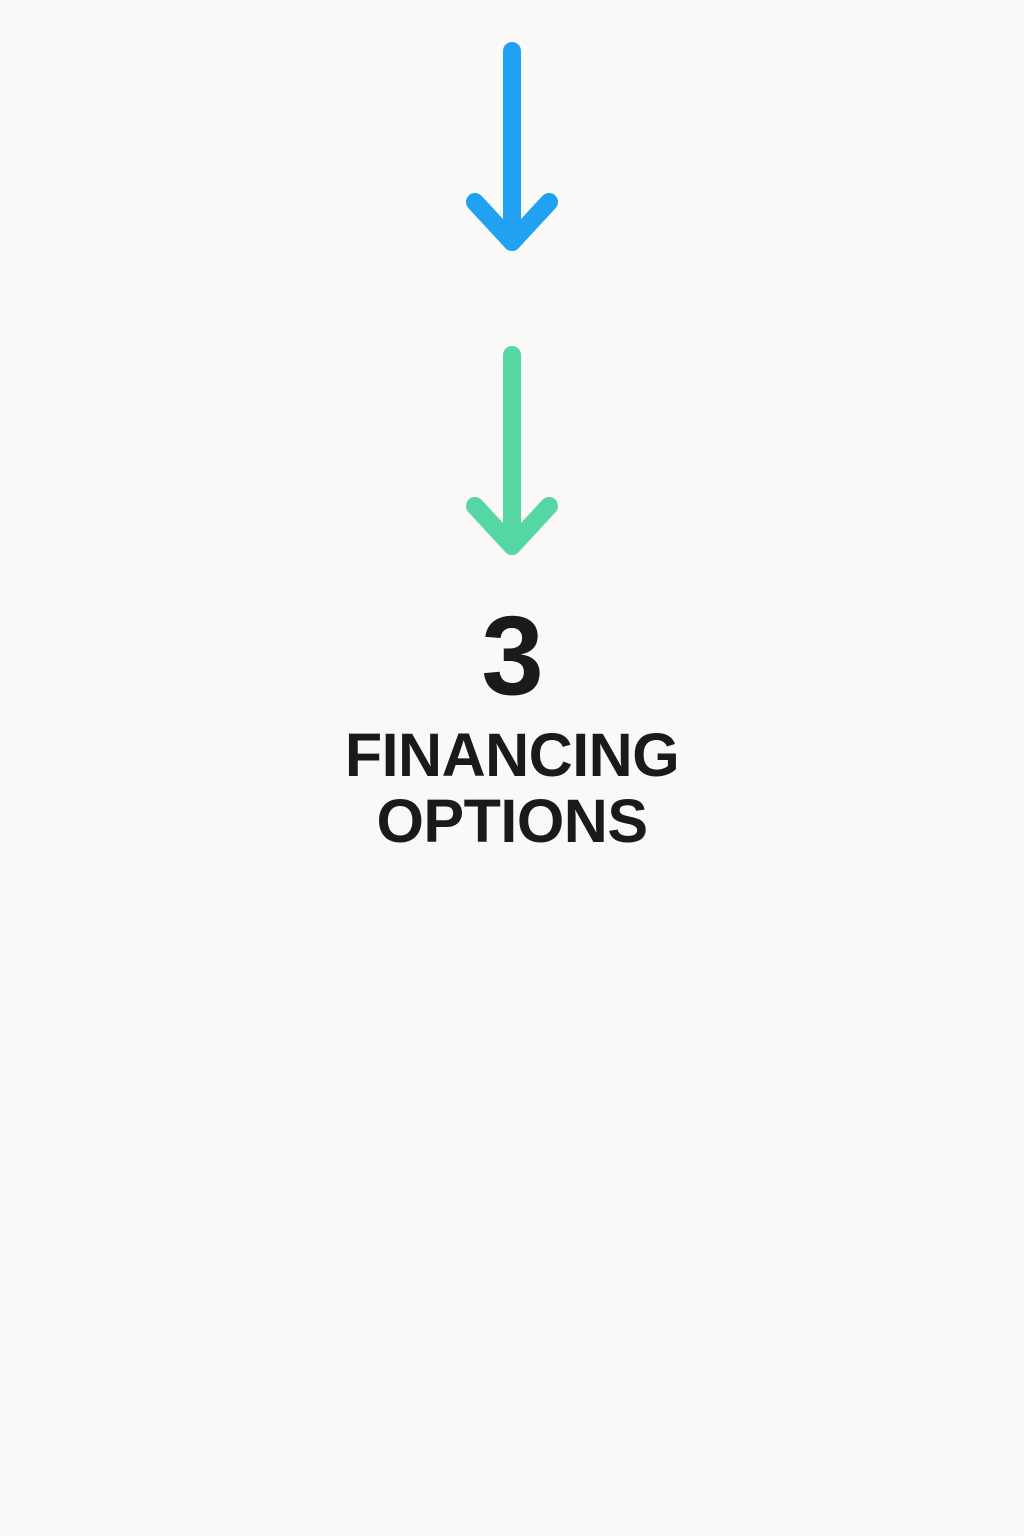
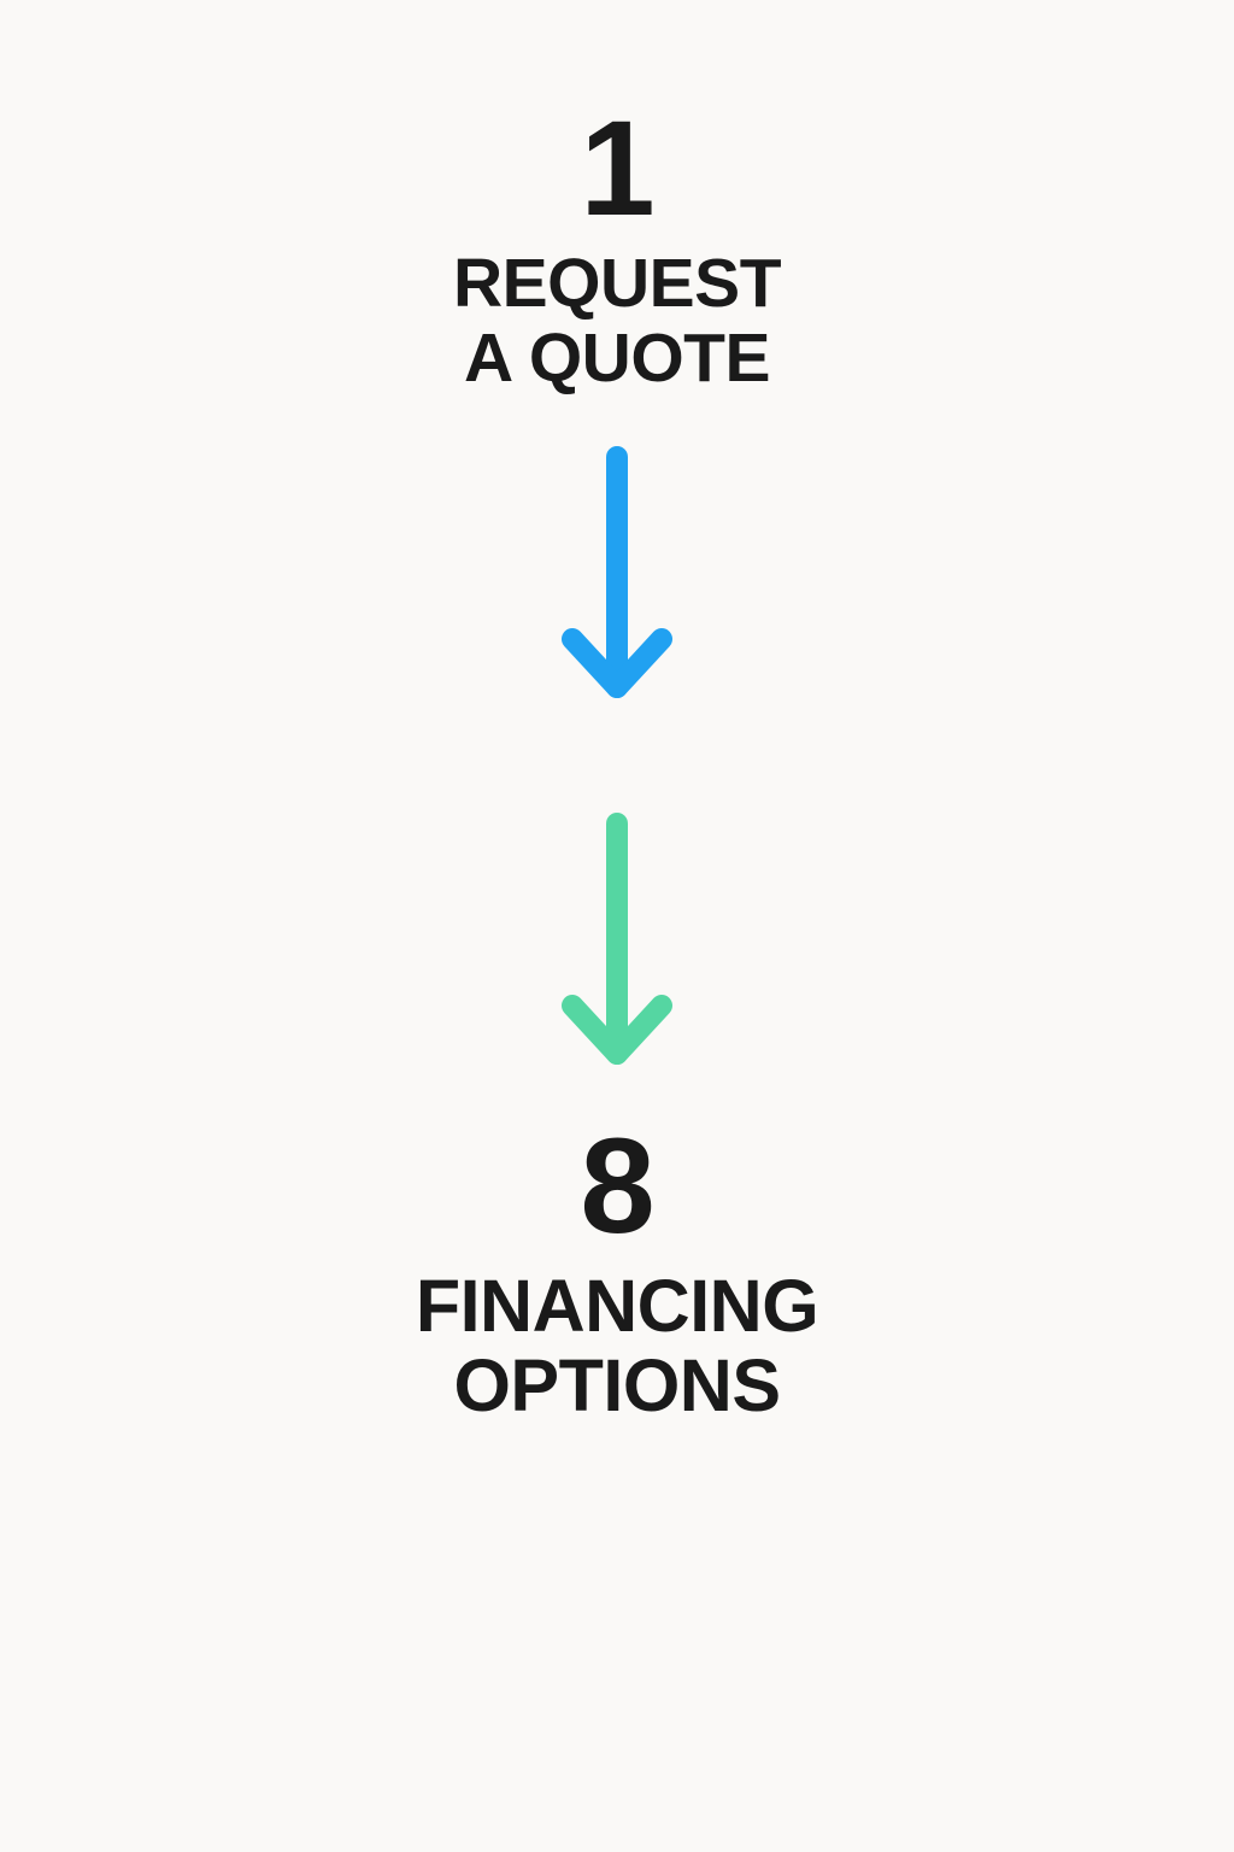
+ 1
+ REQUEST
+ A QUOTE
- 3
+ 8
  FINANCING
  OPTIONS
